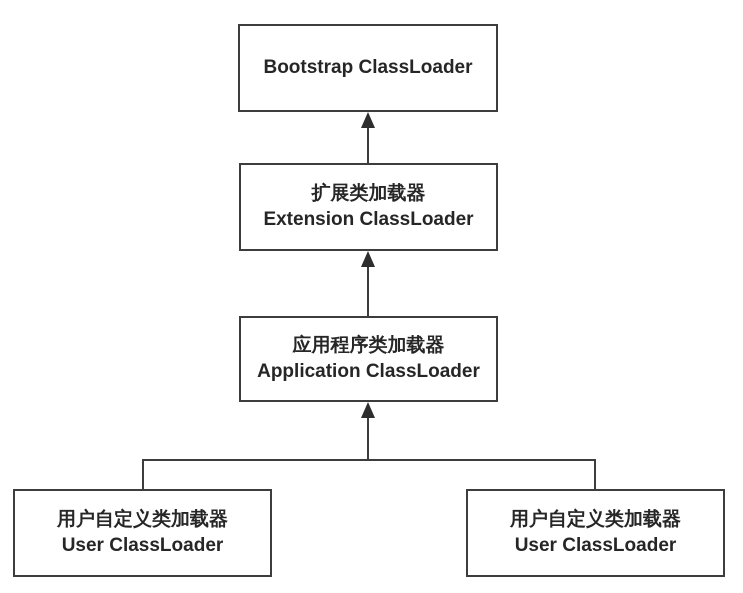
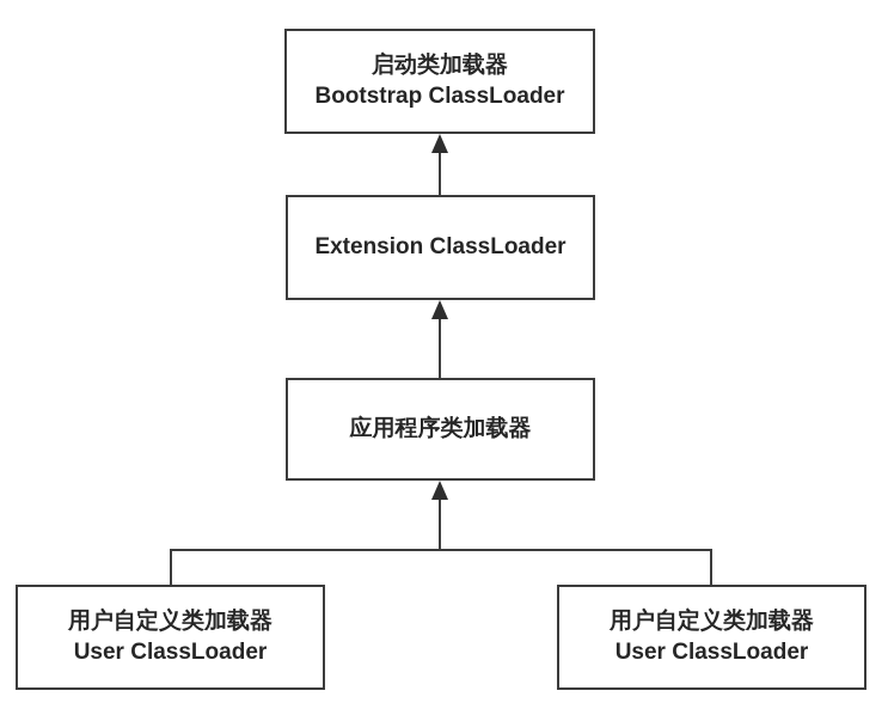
+ 启动类加载器
  Bootstrap ClassLoader
- 扩展类加载器
  Extension ClassLoader
  应用程序类加载器
- Application ClassLoader
  用户自定义类加载器
  User ClassLoader
  用户自定义类加载器
  User ClassLoader
